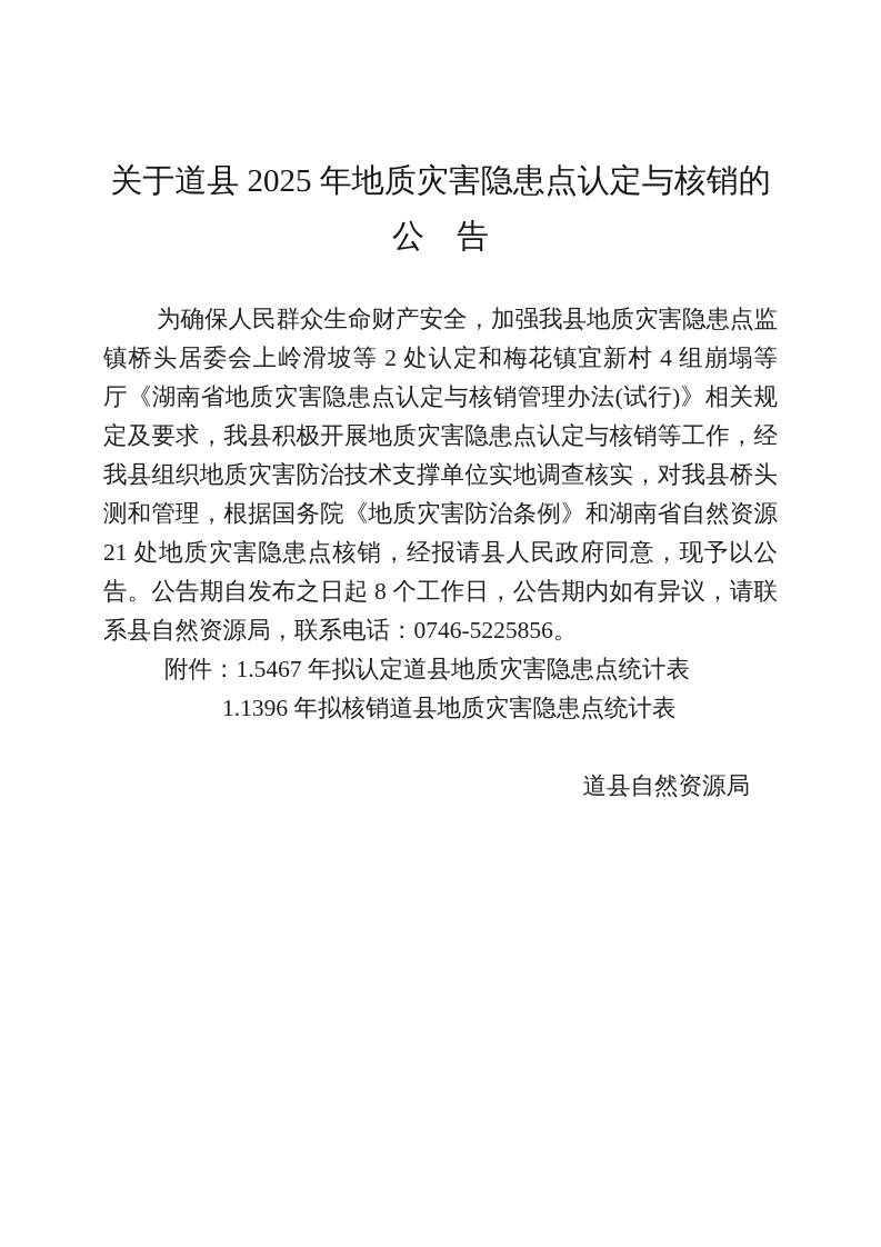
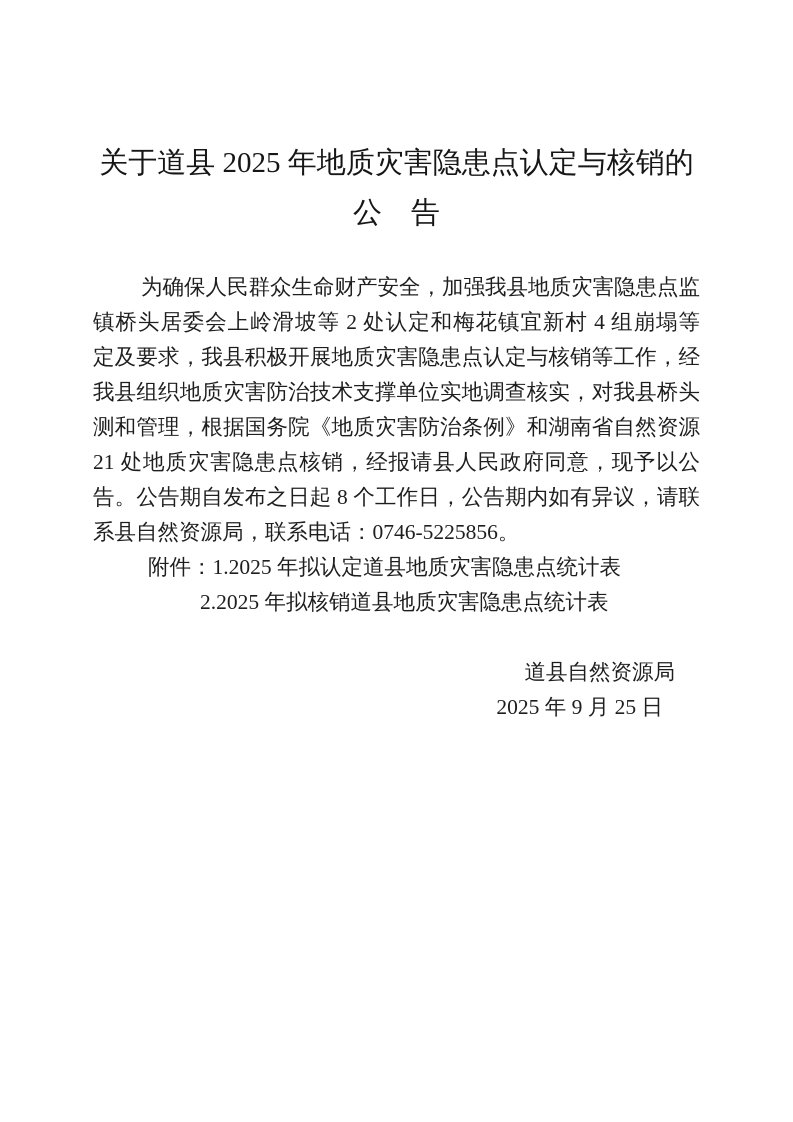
  关于道县 2025 年地质灾害隐患点认定与核销的
  公 告
  为确保人民群众生命财产安全，加强我县地质灾害隐患点监
  镇桥头居委会上岭滑坡等 2 处认定和梅花镇宜新村 4 组崩塌等
- 厅《湖南省地质灾害隐患点认定与核销管理办法(试行)》相关规
  定及要求，我县积极开展地质灾害隐患点认定与核销等工作，经
  我县组织地质灾害防治技术支撑单位实地调查核实，对我县桥头
  测和管理，根据国务院《地质灾害防治条例》和湖南省自然资源
  21 处地质灾害隐患点核销，经报请县人民政府同意，现予以公
  告。公告期自发布之日起 8 个工作日，公告期内如有异议，请联
  系县自然资源局，联系电话：0746-5225856。
- 附件：1.5467 年拟认定道县地质灾害隐患点统计表
+ 附件：1.2025 年拟认定道县地质灾害隐患点统计表
- 1.1396 年拟核销道县地质灾害隐患点统计表
+ 2.2025 年拟核销道县地质灾害隐患点统计表
  道县自然资源局
+ 2025 年 9 月 25 日
